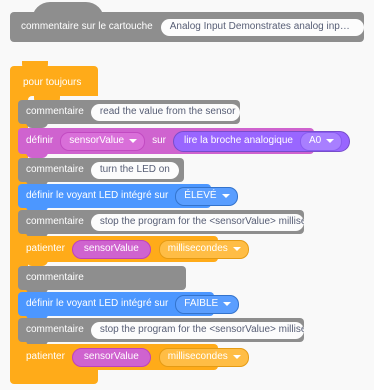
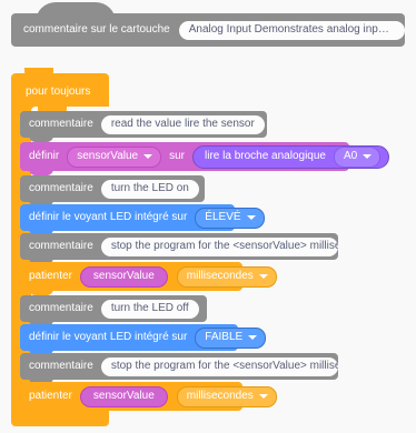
  commentaire sur le cartouche
  Analog Input Demonstrates analog input by
  pour toujours
  commentaire
- read the value from the sensor
+ read the value lire the sensor
  définir
  sensorValue
  sur
  lire la broche analogique
  A0
  commentaire
  turn the LED on
  définir le voyant LED intégré sur
  ÉLEVÉ
  commentaire
  stop the program for the <sensorValue> millise
  patienter
  sensorValue
  millisecondes
  commentaire
+ turn the LED off
  définir le voyant LED intégré sur
  FAIBLE
  commentaire
  stop the program for the <sensorValue> millise
  patienter
  sensorValue
  millisecondes
